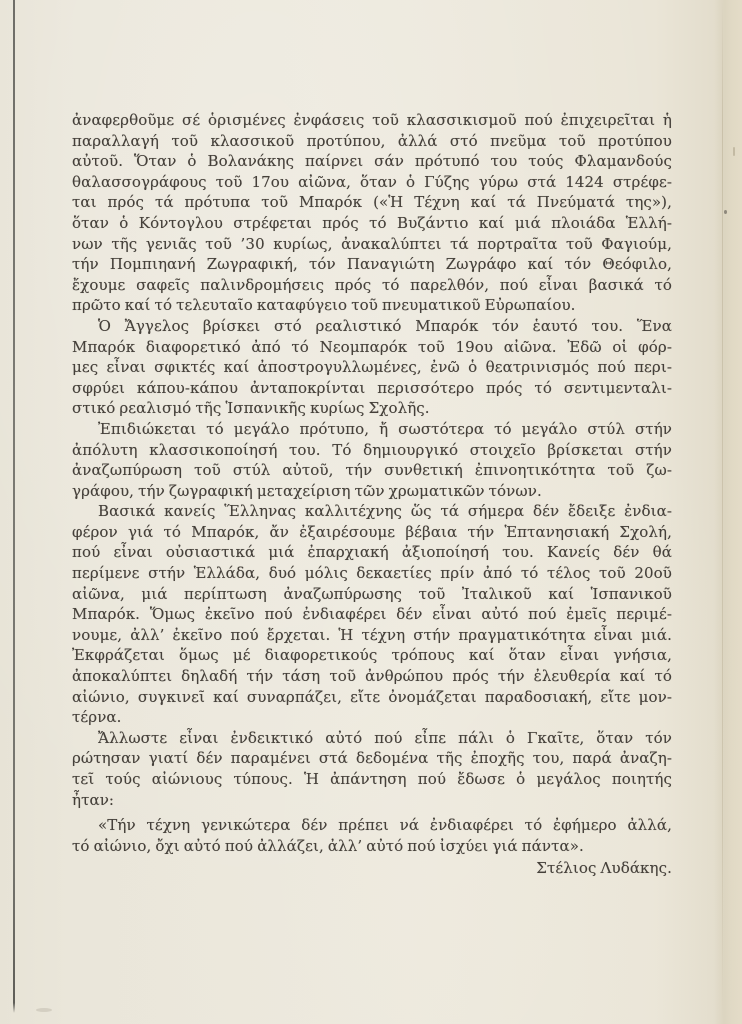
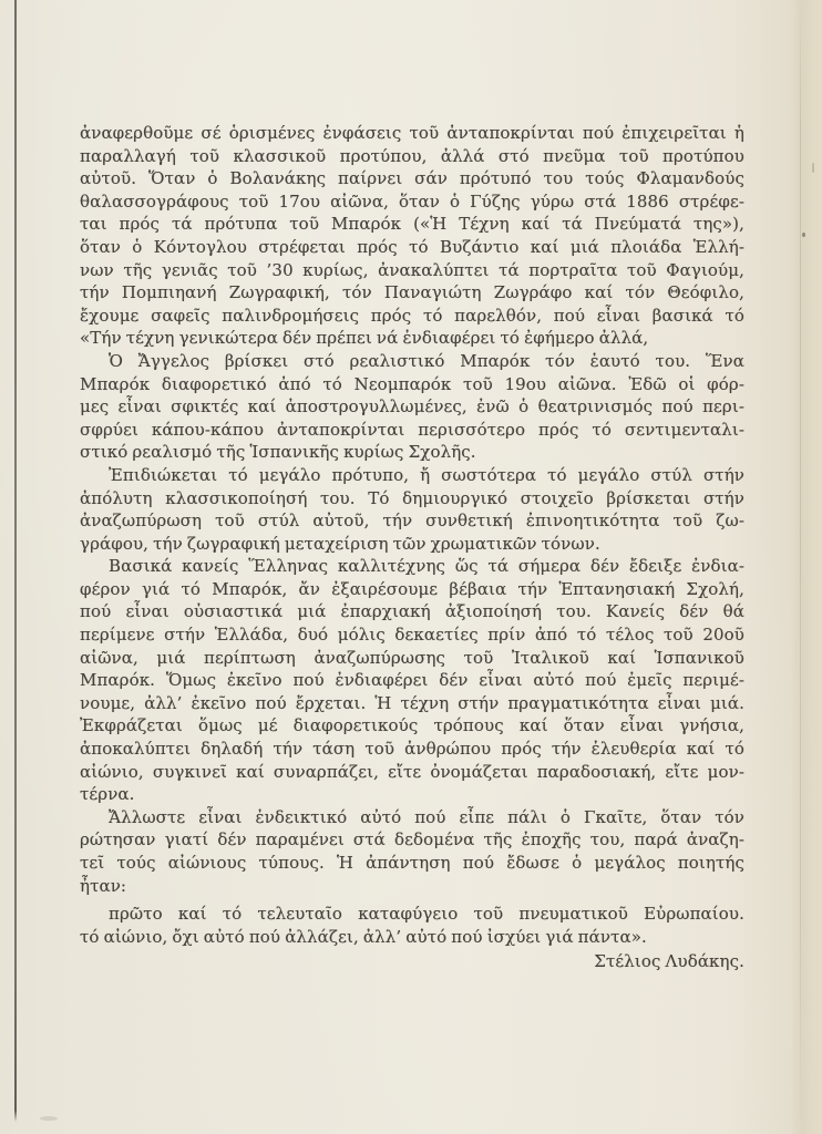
- ἀναφερθοῦμε σέ ὁρισμένες ἐνφάσεις τοῦ κλασσικισμοῦ πού ἐπιχειρεῖται ἡ
+ ἀναφερθοῦμε σέ ὁρισμένες ἐνφάσεις τοῦ ἀνταποκρίνται πού ἐπιχειρεῖται ἡ
  παραλλαγή τοῦ κλασσικοῦ προτύπου, ἀλλά στό πνεῦμα τοῦ προτύπου
  αὐτοῦ. Ὅταν ὁ Βολανάκης παίρνει σάν πρότυπό του τούς Φλαμανδούς
- θαλασσογράφους τοῦ 17ου αἰῶνα, ὅταν ὁ Γύζης γύρω στά 1424 στρέφε-
+ θαλασσογράφους τοῦ 17ου αἰῶνα, ὅταν ὁ Γύζης γύρω στά 1886 στρέφε-
  ται πρός τά πρότυπα τοῦ Μπαρόκ («Ἡ Τέχνη καί τά Πνεύματά της»),
  ὅταν ὁ Κόντογλου στρέφεται πρός τό Βυζάντιο καί μιά πλοιάδα Ἑλλή-
  νων τῆς γενιᾶς τοῦ ’30 κυρίως, ἀνακαλύπτει τά πορτραῖτα τοῦ Φαγιούμ,
  τήν Πομπιηανή Ζωγραφική, τόν Παναγιώτη Ζωγράφο καί τόν Θεόφιλο,
  ἔχουμε σαφεῖς παλινδρομήσεις πρός τό παρελθόν, πού εἶναι βασικά τό
- πρῶτο καί τό τελευταῖο καταφύγειο τοῦ πνευματικοῦ Εὐρωπαίου.
+ «Τήν τέχνη γενικώτερα δέν πρέπει νά ἐνδιαφέρει τό ἐφήμερο ἀλλά,
  Ὁ Ἄγγελος βρίσκει στό ρεαλιστικό Μπαρόκ τόν ἑαυτό του. Ἕνα
  Μπαρόκ διαφορετικό ἀπό τό Νεομπαρόκ τοῦ 19ου αἰῶνα. Ἐδῶ οἱ φόρ-
  μες εἶναι σφικτές καί ἀποστρογυλλωμένες, ἐνῶ ὁ θεατρινισμός πού περι-
  σφρύει κάπου-κάπου ἀνταποκρίνται περισσότερο πρός τό σεντιμενταλι-
  στικό ρεαλισμό τῆς Ἱσπανικῆς κυρίως Σχολῆς.
  Ἐπιδιώκεται τό μεγάλο πρότυπο, ἤ σωστότερα τό μεγάλο στύλ στήν
  ἀπόλυτη κλασσικοποίησή του. Τό δημιουργικό στοιχεῖο βρίσκεται στήν
  ἀναζωπύρωση τοῦ στύλ αὐτοῦ, τήν συνθετική ἐπινοητικότητα τοῦ ζω-
  γράφου, τήν ζωγραφική μεταχείριση τῶν χρωματικῶν τόνων.
  Βασικά κανείς Ἕλληνας καλλιτέχνης ὥς τά σήμερα δέν ἔδειξε ἐνδια-
  φέρον γιά τό Μπαρόκ, ἄν ἐξαιρέσουμε βέβαια τήν Ἑπτανησιακή Σχολή,
  πού εἶναι οὐσιαστικά μιά ἐπαρχιακή ἀξιοποίησή του. Κανείς δέν θά
  περίμενε στήν Ἑλλάδα, δυό μόλις δεκαετίες πρίν ἀπό τό τέλος τοῦ 20οῦ
  αἰῶνα, μιά περίπτωση ἀναζωπύρωσης τοῦ Ἰταλικοῦ καί Ἱσπανικοῦ
  Μπαρόκ. Ὅμως ἐκεῖνο πού ἐνδιαφέρει δέν εἶναι αὐτό πού ἐμεῖς περιμέ-
  νουμε, ἀλλ’ ἐκεῖνο πού ἔρχεται. Ἡ τέχνη στήν πραγματικότητα εἶναι μιά.
  Ἐκφράζεται ὅμως μέ διαφορετικούς τρόπους καί ὅταν εἶναι γνήσια,
  ἀποκαλύπτει δηλαδή τήν τάση τοῦ ἀνθρώπου πρός τήν ἐλευθερία καί τό
  αἰώνιο, συγκινεῖ καί συναρπάζει, εἴτε ὀνομάζεται παραδοσιακή, εἴτε μον-
  τέρνα.
  Ἄλλωστε εἶναι ἐνδεικτικό αὐτό πού εἶπε πάλι ὁ Γκαῖτε, ὅταν τόν
  ρώτησαν γιατί δέν παραμένει στά δεδομένα τῆς ἐποχῆς του, παρά ἀναζη-
  τεῖ τούς αἰώνιους τύπους. Ἡ ἀπάντηση πού ἔδωσε ὁ μεγάλος ποιητής
  ἦταν:
- «Τήν τέχνη γενικώτερα δέν πρέπει νά ἐνδιαφέρει τό ἐφήμερο ἀλλά,
+ πρῶτο καί τό τελευταῖο καταφύγειο τοῦ πνευματικοῦ Εὐρωπαίου.
  τό αἰώνιο, ὄχι αὐτό πού ἀλλάζει, ἀλλ’ αὐτό πού ἰσχύει γιά πάντα».
  Στέλιος Λυδάκης.
